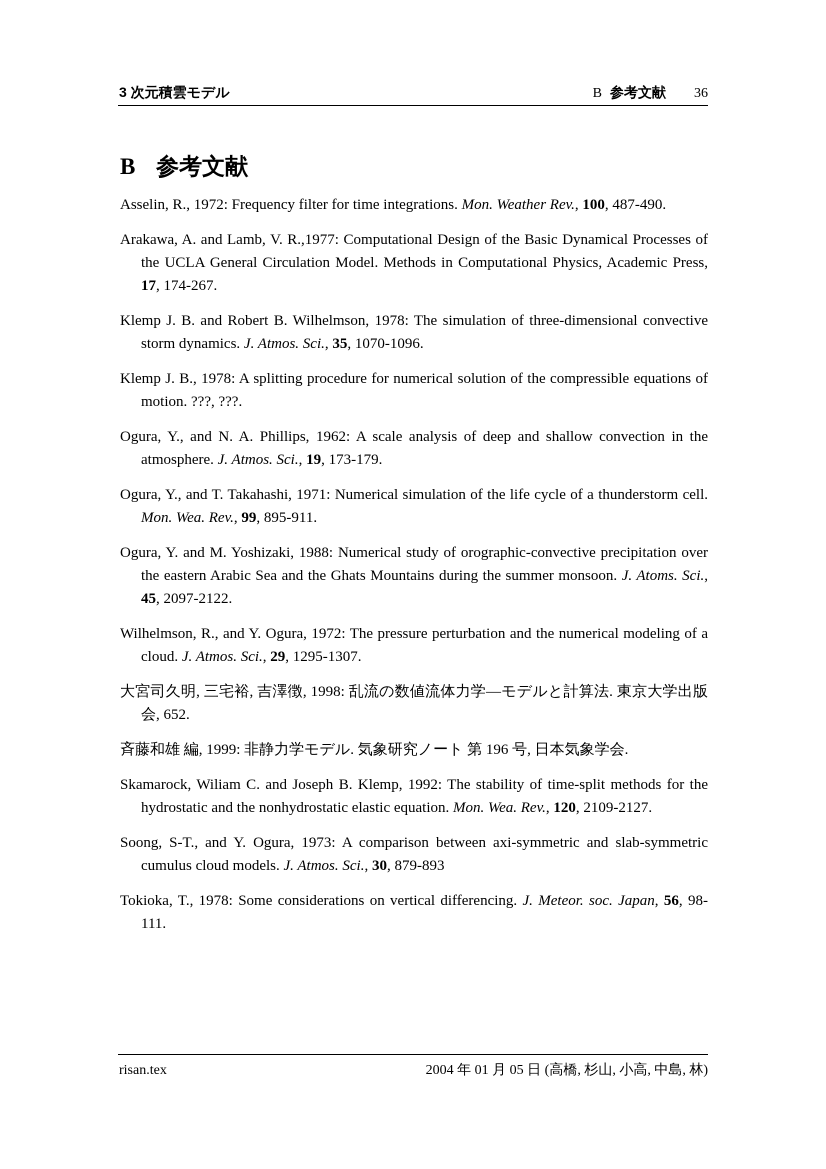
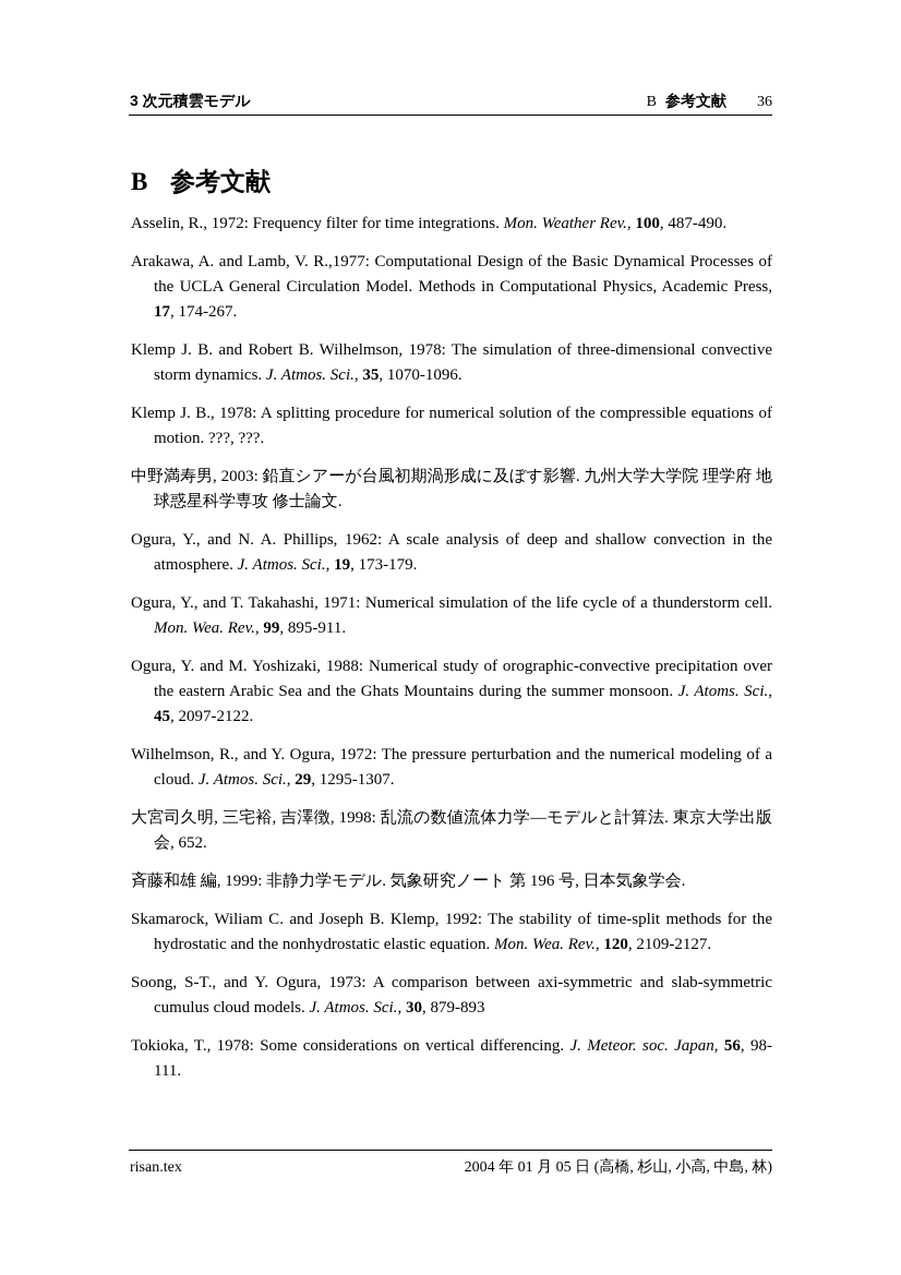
  3 次元積雲モデル
  B
  参考文献
  36
  B 参考文献
  Asselin, R., 1972: Frequency filter for time integrations. Mon. Weather Rev., 100, 487-490.
  Arakawa, A. and Lamb, V. R.,1977: Computational Design of the Basic Dynamical Processes of the UCLA General Circulation Model. Methods in Computational Physics, Academic Press, 17, 174-267.
  Klemp J. B. and Robert B. Wilhelmson, 1978: The simulation of three-dimensional convective storm dynamics. J. Atmos. Sci., 35, 1070-1096.
  Klemp J. B., 1978: A splitting procedure for numerical solution of the compressible equations of motion. ???, ???.
+ 中野満寿男, 2003: 鉛直シアーが台風初期渦形成に及ぼす影響. 九州大学大学院 理学府 地球惑星科学専攻 修士論文.
  Ogura, Y., and N. A. Phillips, 1962: A scale analysis of deep and shallow convection in the atmosphere. J. Atmos. Sci., 19, 173-179.
  Ogura, Y., and T. Takahashi, 1971: Numerical simulation of the life cycle of a thunderstorm cell. Mon. Wea. Rev., 99, 895-911.
  Ogura, Y. and M. Yoshizaki, 1988: Numerical study of orographic-convective precipitation over the eastern Arabic Sea and the Ghats Mountains during the summer monsoon. J. Atoms. Sci., 45, 2097-2122.
  Wilhelmson, R., and Y. Ogura, 1972: The pressure perturbation and the numerical modeling of a cloud. J. Atmos. Sci., 29, 1295-1307.
  大宮司久明, 三宅裕, 吉澤徴, 1998: 乱流の数値流体力学—モデルと計算法. 東京大学出版会, 652.
  斉藤和雄 編, 1999: 非静力学モデル. 気象研究ノート 第 196 号, 日本気象学会.
  Skamarock, Wiliam C. and Joseph B. Klemp, 1992: The stability of time-split methods for the hydrostatic and the nonhydrostatic elastic equation. Mon. Wea. Rev., 120, 2109-2127.
  Soong, S-T., and Y. Ogura, 1973: A comparison between axi-symmetric and slab-symmetric cumulus cloud models. J. Atmos. Sci., 30, 879-893
  Tokioka, T., 1978: Some considerations on vertical differencing. J. Meteor. soc. Japan, 56, 98-111.
  risan.tex
  2004 年 01 月 05 日 (高橋, 杉山, 小高, 中島, 林)
